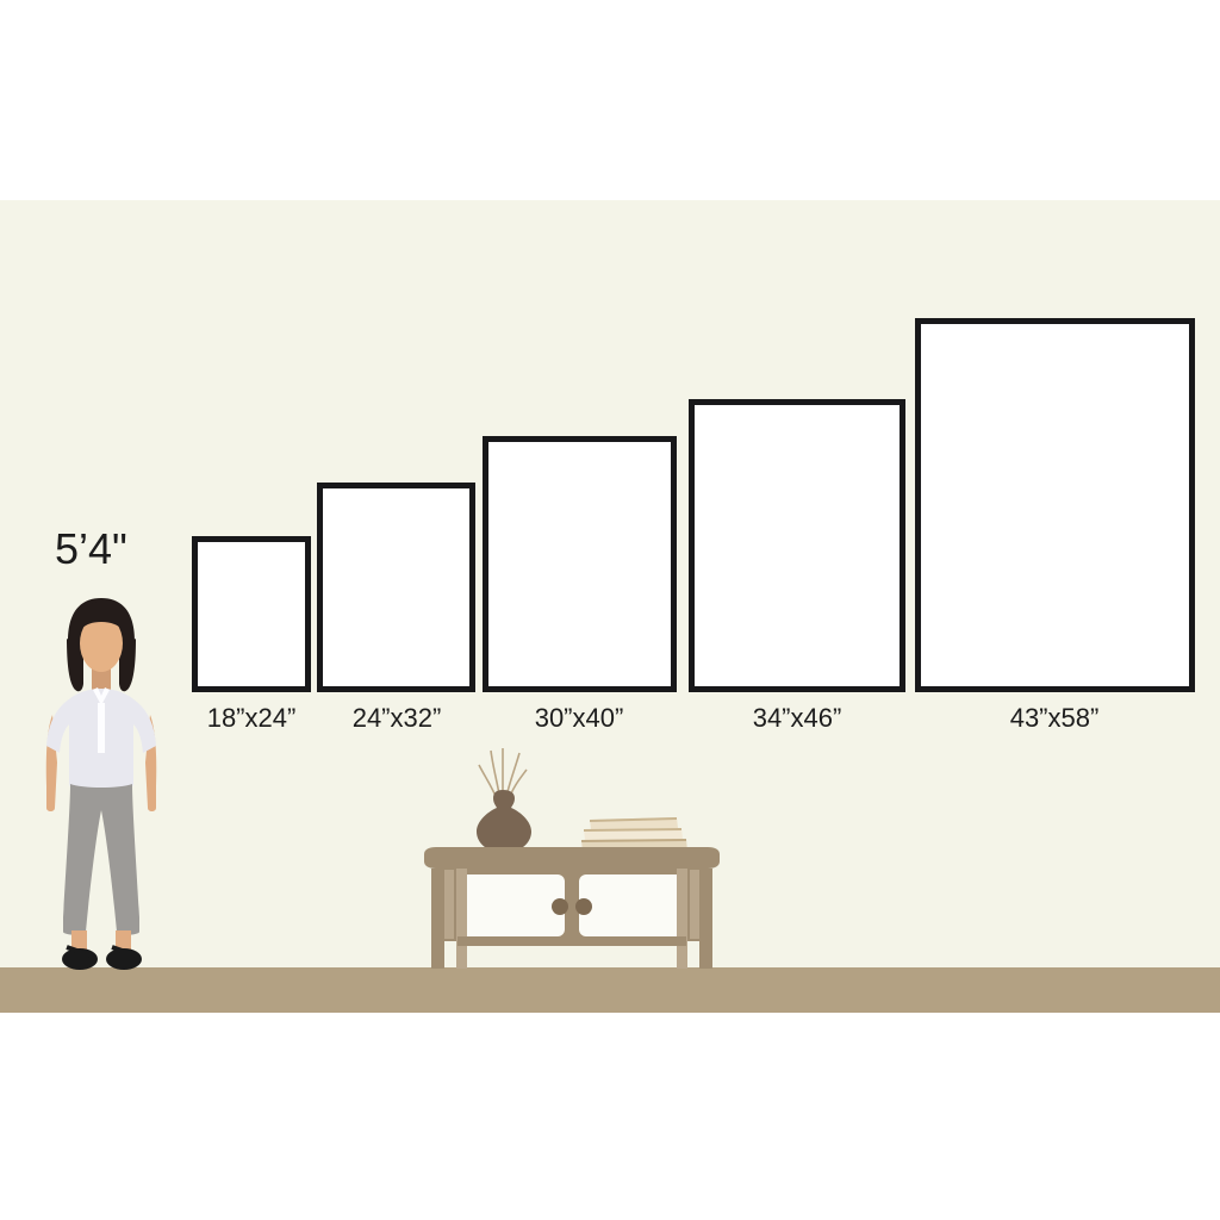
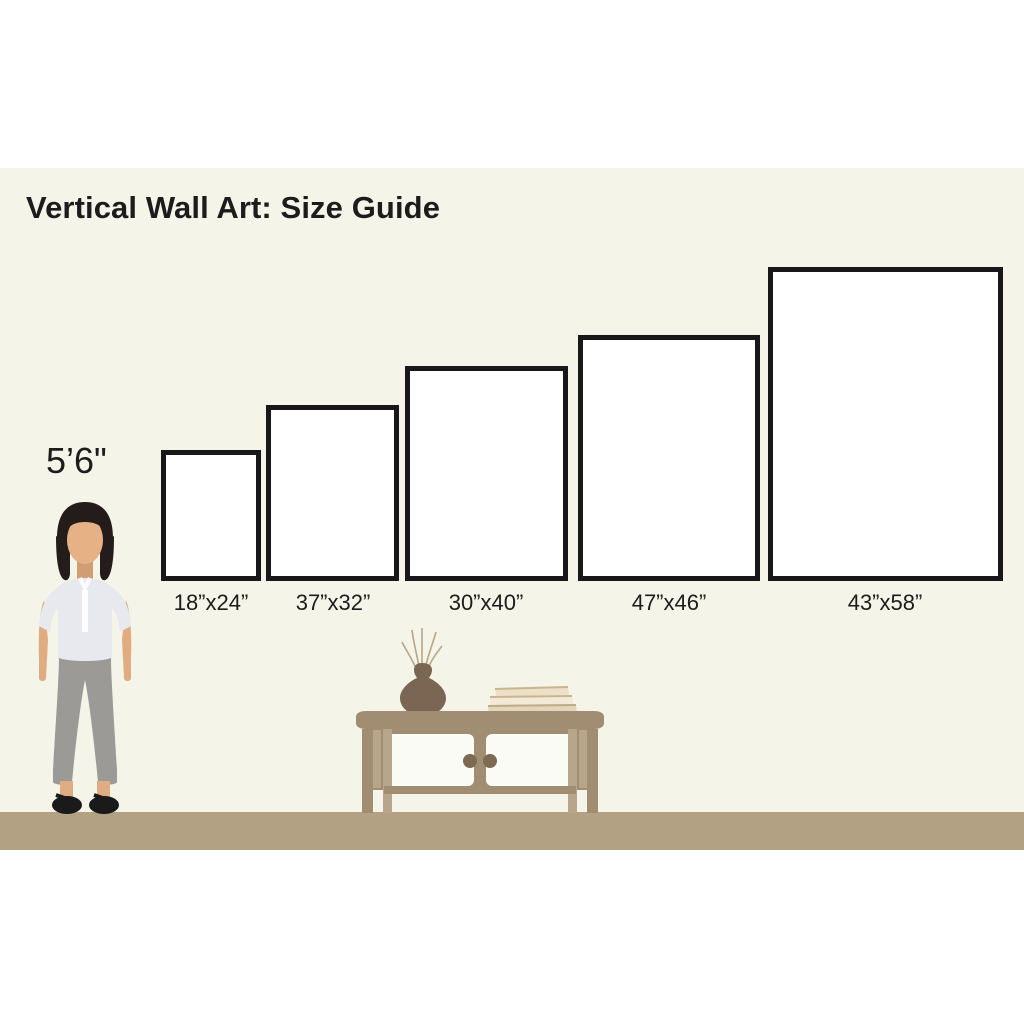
+ Vertical Wall Art: Size Guide
- 5’4"
+ 5’6"
  18”x24”
- 24”x32”
+ 37”x32”
  30”x40”
- 34”x46”
+ 47”x46”
  43”x58”
